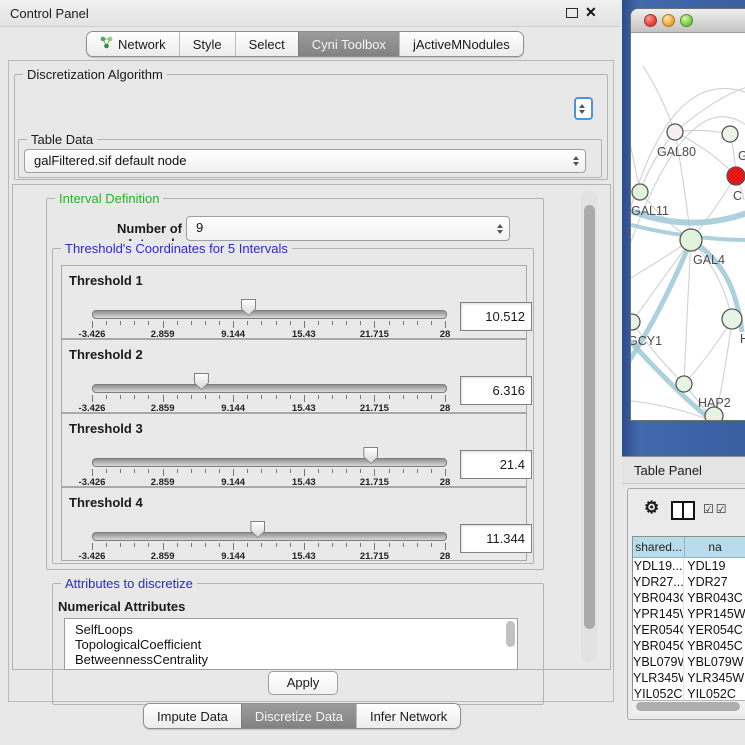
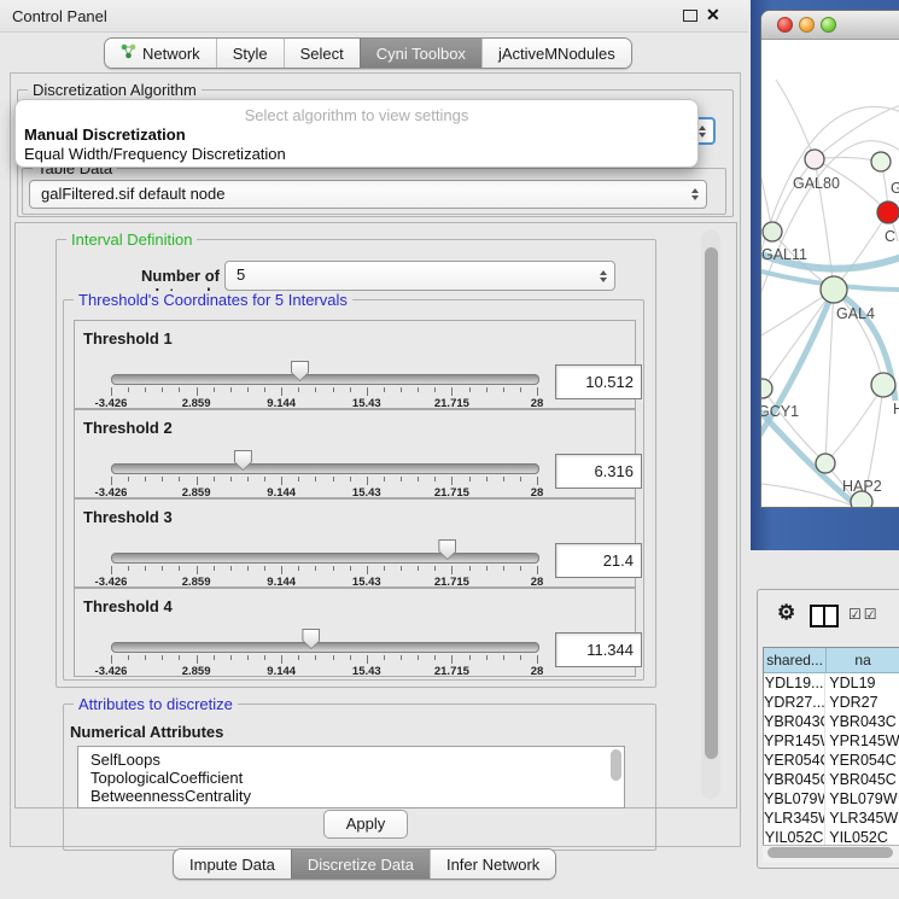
  Control Panel
  ✕
  Network
  Style
  Select
  Cyni Toolbox
  jActiveMNodules
  Discretization Algorithm
  Table Data
  galFiltered.sif default node
+ Select algorithm to view settings
+ Manual Discretization
+ Equal Width/Frequency Discretization
  Interval Definition
- 9
+ 5
  Threshold's Coordinates for 5 Intervals
  Threshold 1
  -3.426
  2.859
  9.144
  15.43
  21.715
  28
  10.512
  Threshold 2
  -3.426
  2.859
  9.144
  15.43
  21.715
  28
  6.316
  Threshold 3
  -3.426
  2.859
  9.144
  15.43
  21.715
  28
  21.4
  Threshold 4
  -3.426
  2.859
  9.144
  15.43
  21.715
  28
  11.344
  Attributes to discretize
  Numerical Attributes
  SelfLoops
  TopologicalCoefficient
  BetweennessCentrality
  Apply
  Impute Data
  Discretize Data
  Infer Network
  GAL80
  C
  GAL11
  GAL4
  GCY1
  HAP2
- Table Panel
  ⚙
  ☑☑
  shared...
  na
  YDL19...
  YDL19
  YDR27...
  YDR27
  YBR043C
  YBR043C
  YPR145
  YPR145W
  YER054C
  YER054C
  YBR045C
  YBR045C
  YBL079W
  YBL079W
  YLR345W
  YLR345W
  YIL052C
  YIL052C
